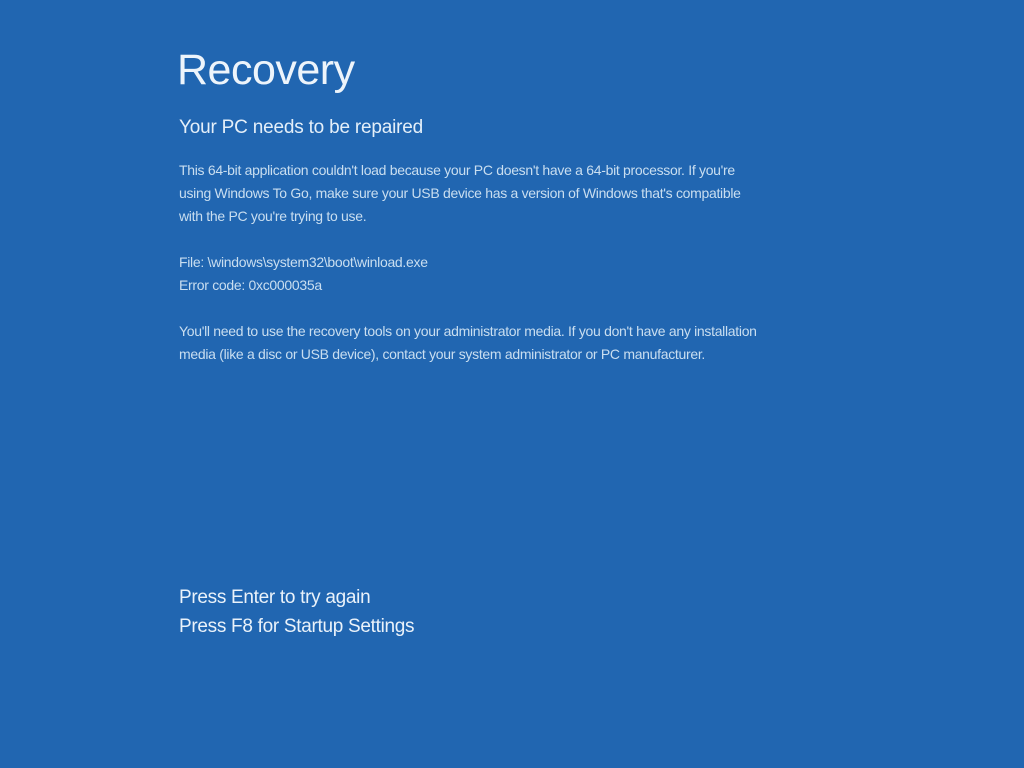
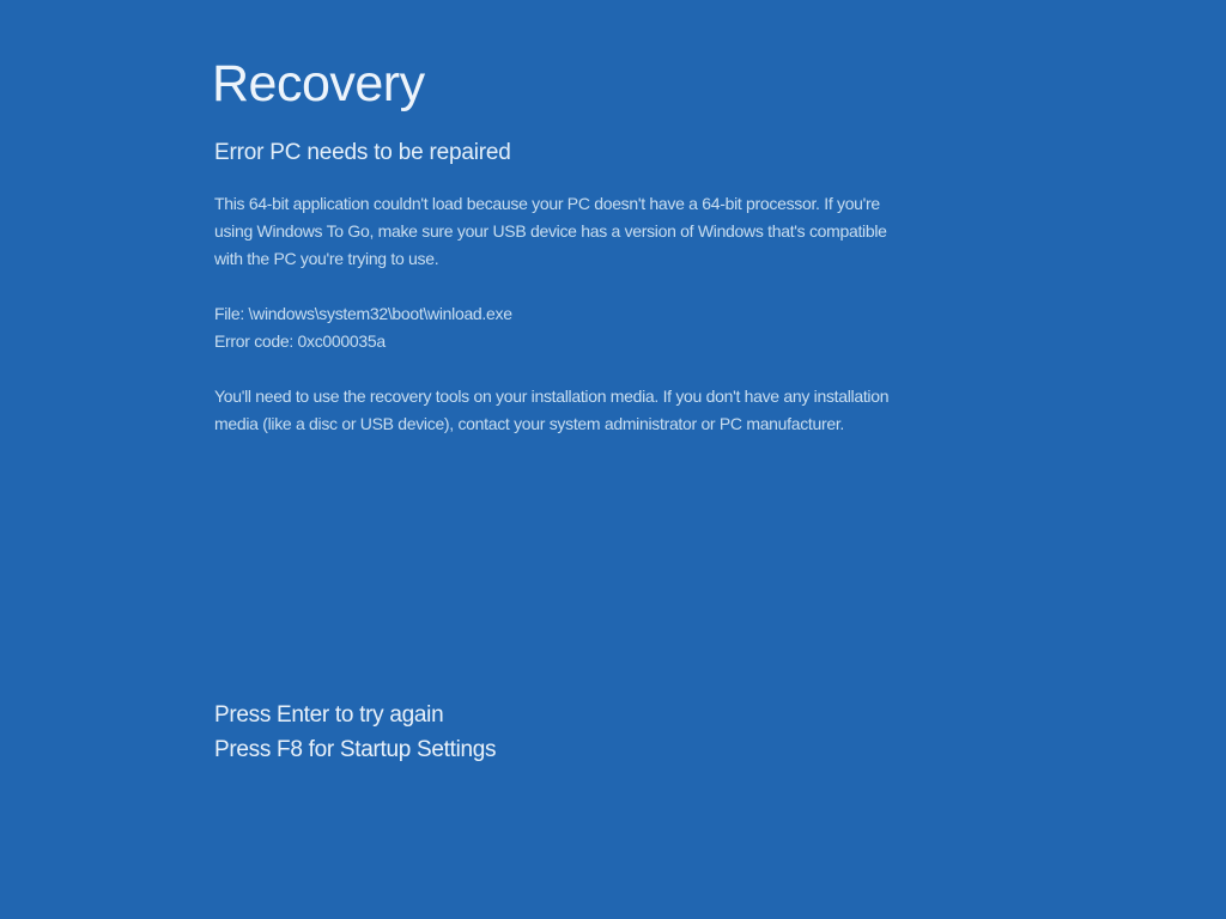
  Recovery
- Your PC needs to be repaired
+ Error PC needs to be repaired
  This 64-bit application couldn't load because your PC doesn't have a 64-bit processor. If you're
  using Windows To Go, make sure your USB device has a version of Windows that's compatible
  with the PC you're trying to use.
  File: \windows\system32\boot\winload.exe
  Error code: 0xc000035a
- You'll need to use the recovery tools on your administrator media. If you don't have any installation
+ You'll need to use the recovery tools on your installation media. If you don't have any installation
  media (like a disc or USB device), contact your system administrator or PC manufacturer.
  Press Enter to try again
  Press F8 for Startup Settings
